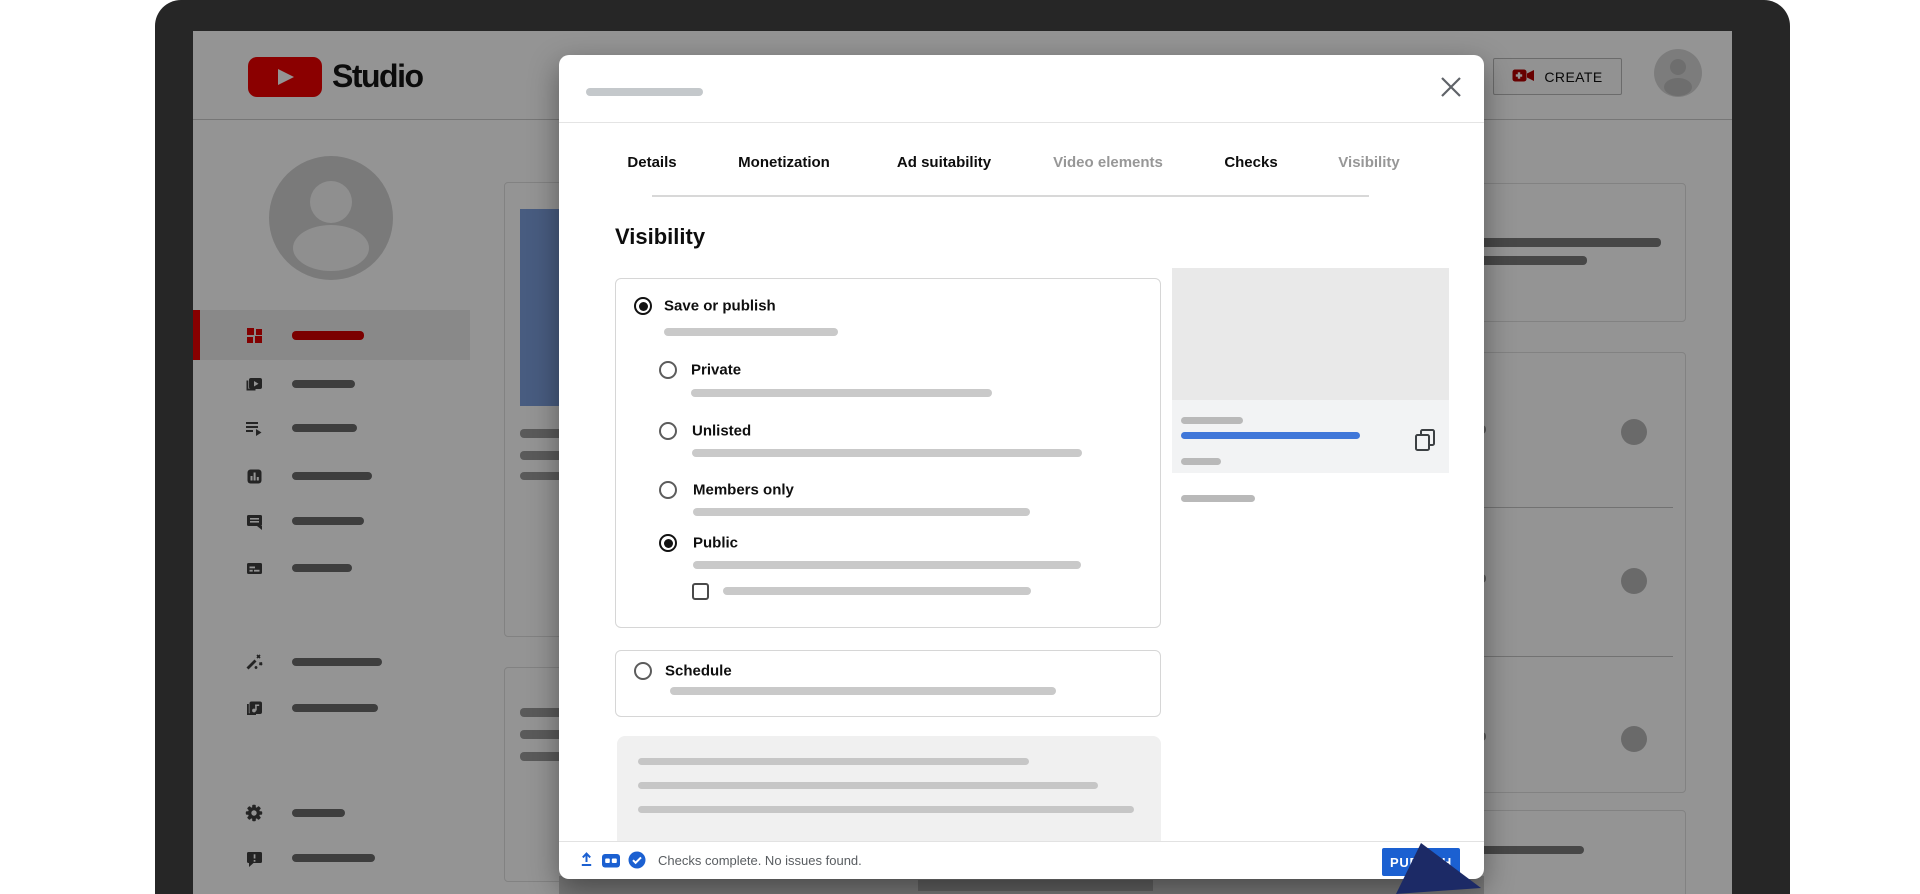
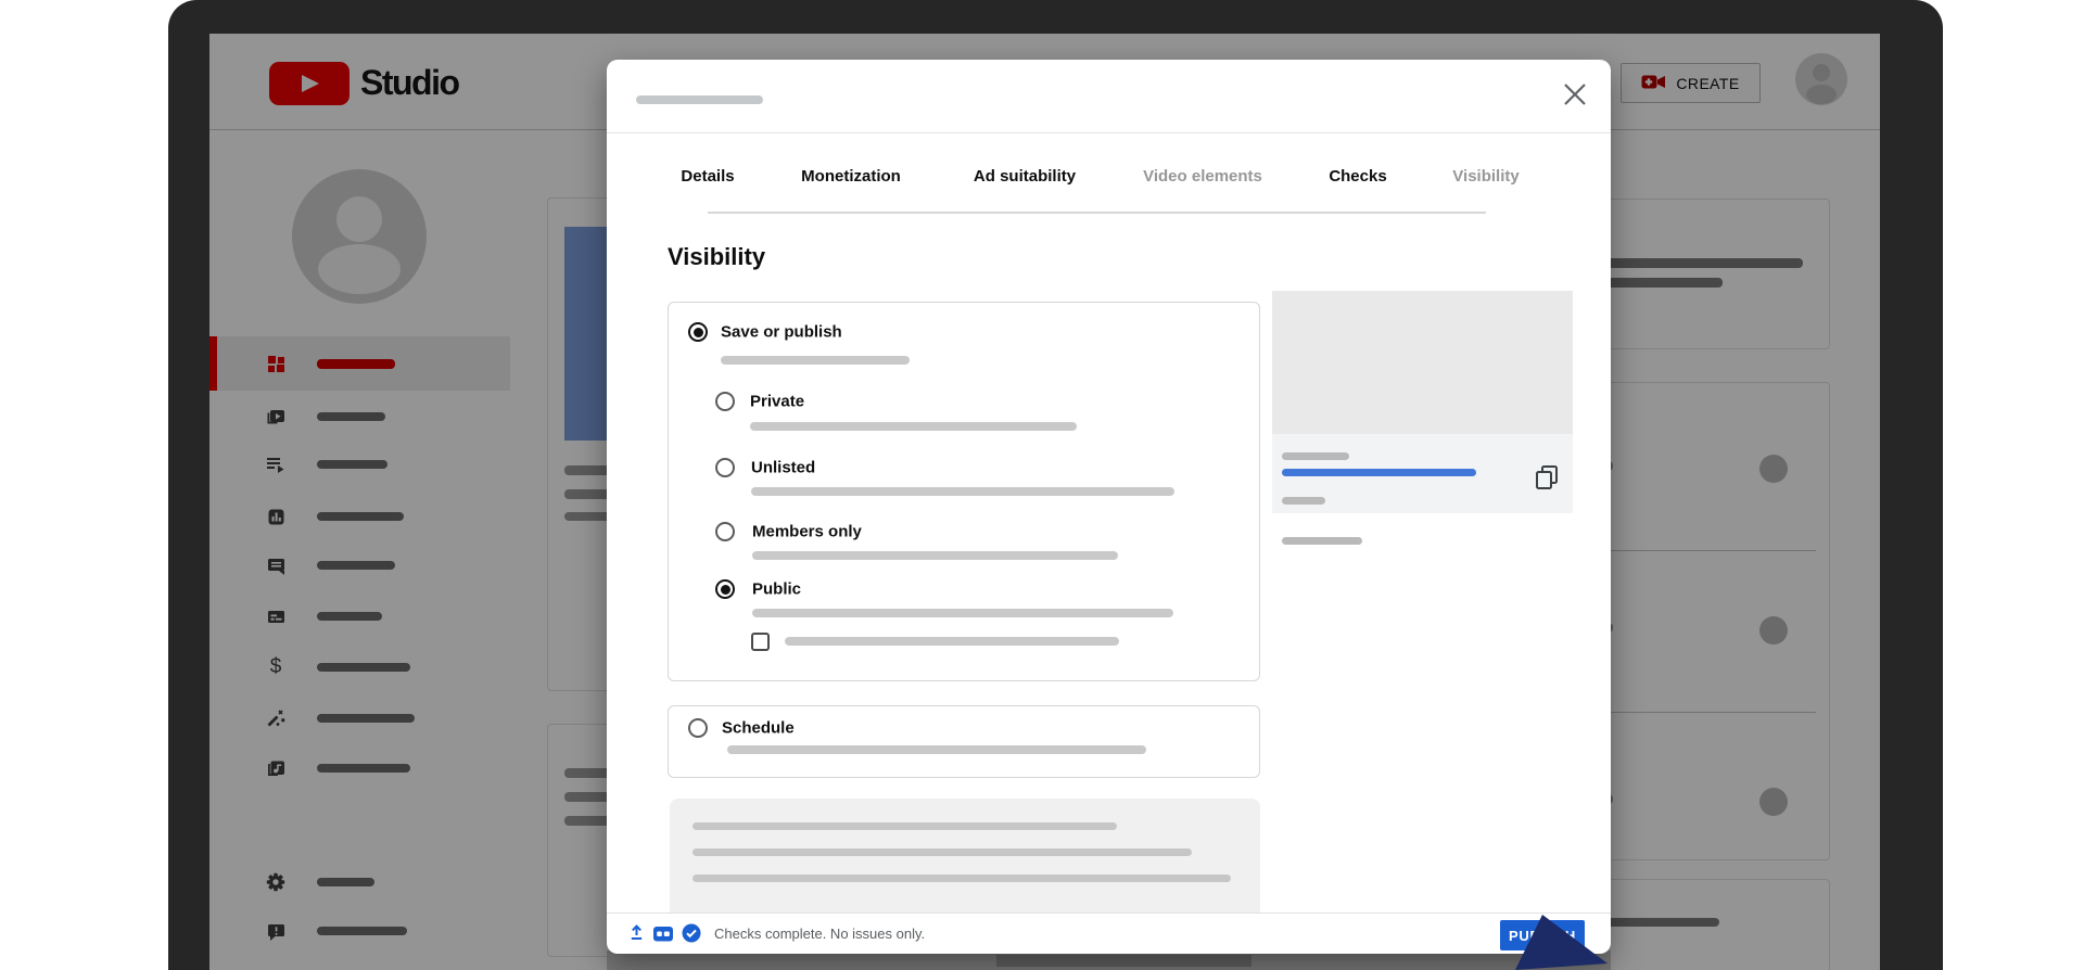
  Studio
  CREATE
+ $
  Details
  Monetization
  Ad suitability
  Video elements
  Checks
  Visibility
  Visibility
  Save or publish
  Private
  Unlisted
  Members only
  Public
  Schedule
- Checks complete. No issues found.
+ Checks complete. No issues only.
